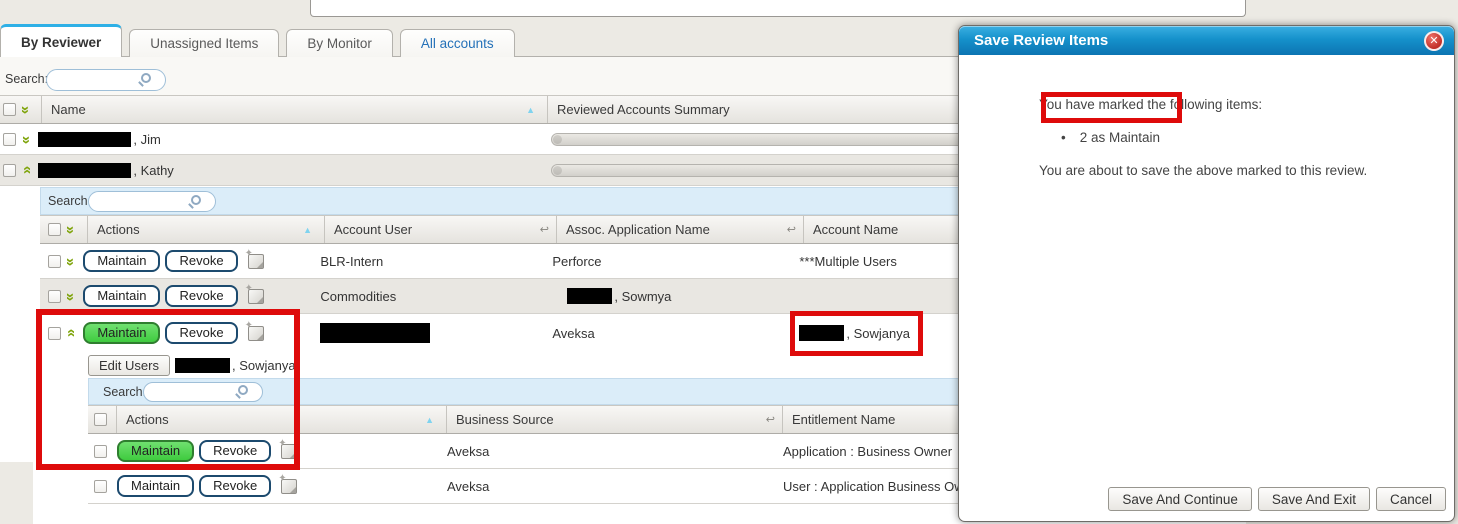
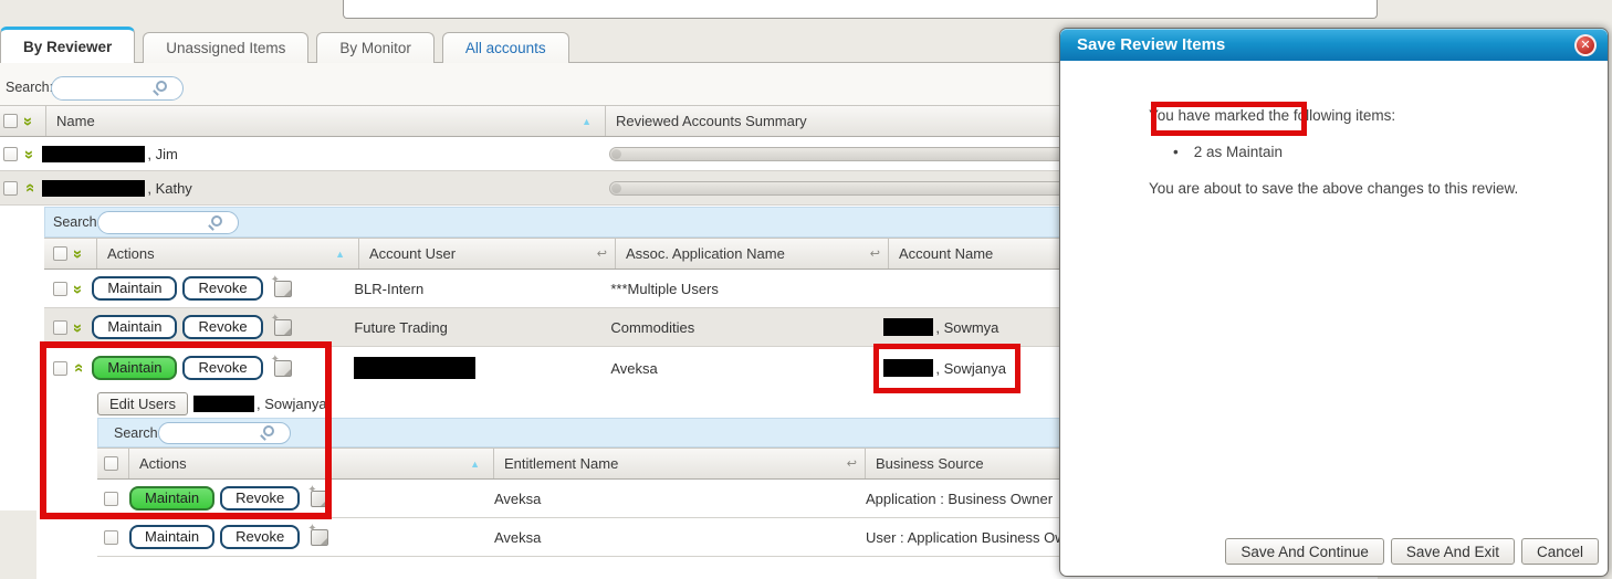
  By Reviewer
  Unassigned Items
  By Monitor
  All accounts
  Search
  Name
  ▲
  Reviewed Accounts Summary
  , Jim
  , Kathy
  Search
  Actions
  ▲
  Account User
  ↩
  Assoc. Application Name
  ↩
  Account Name
  Maintain
  Revoke
  ✦
  BLR-Intern
- Perforce
  ***Multiple Users
  Maintain
  Revoke
  ✦
+ Future Trading
  Commodities
  , Sowmya
  Maintain
  Revoke
  ✦
  Aveksa
  , Sowjanya
  Edit Users
  , Sowjanya
  Search
  Actions
  ▲
- Business Source
+ Entitlement Name
  ↩
- Entitlement Name
+ Business Source
  Maintain
  Revoke
  ✦
  Aveksa
  Application : Business Owner
  Maintain
  Revoke
  ✦
  Aveksa
  User : Application Business O
  Save Review Items
  ✕
  You have marked the following items:
  •
  2 as Maintain
- You are about to save the above marked to this review.
+ You are about to save the above changes to this review.
  Save And Continue
  Save And Exit
  Cancel
